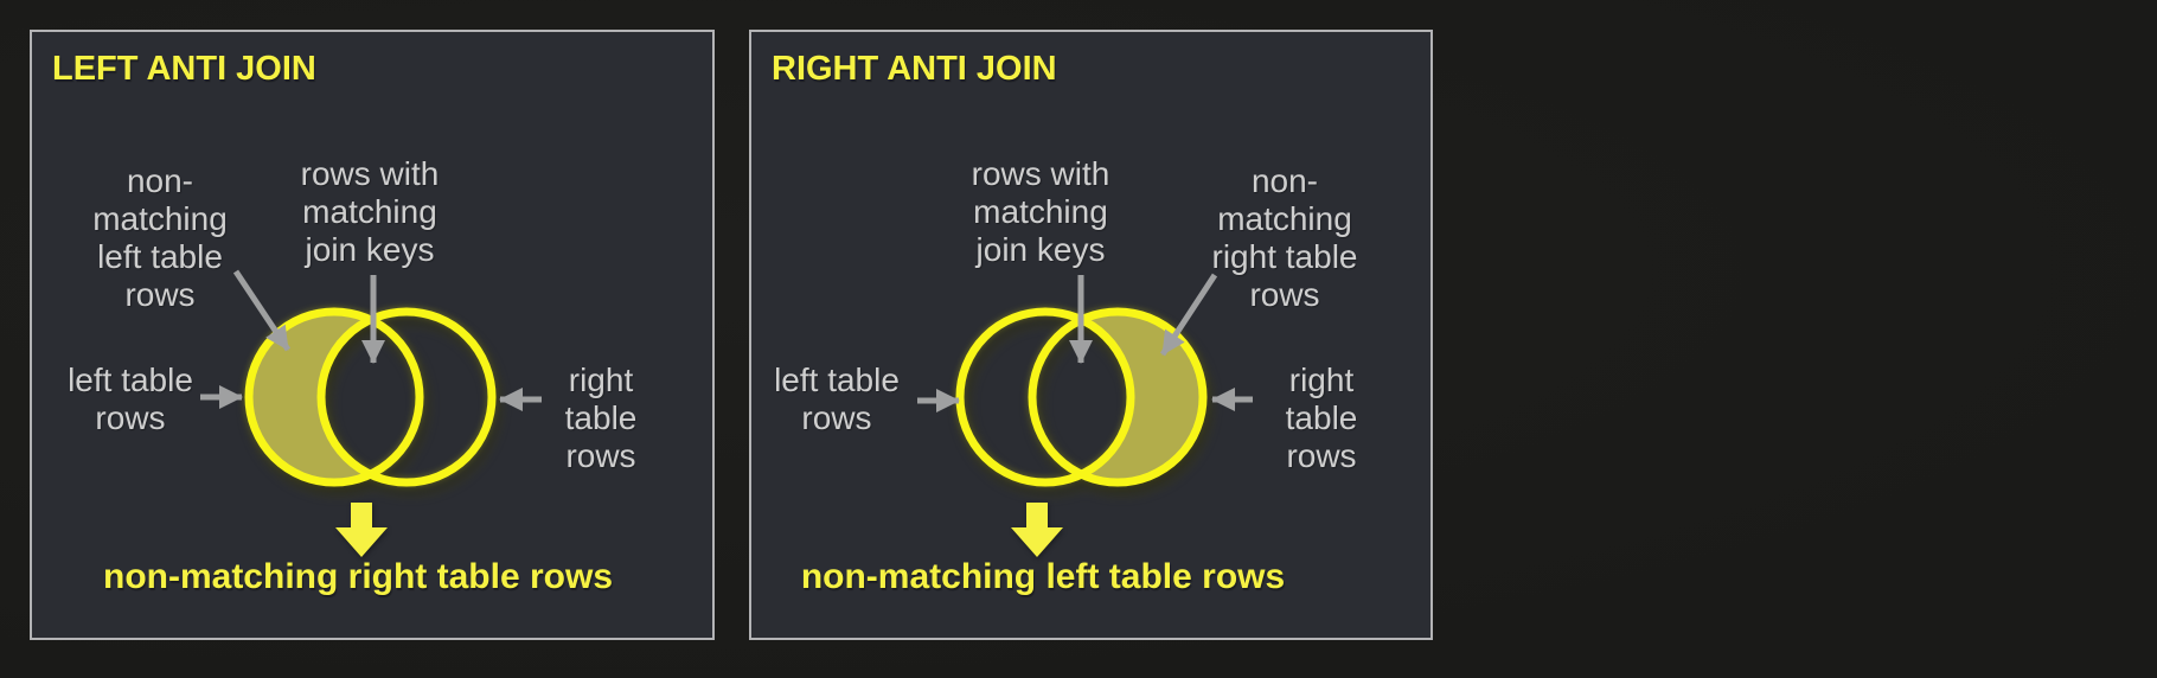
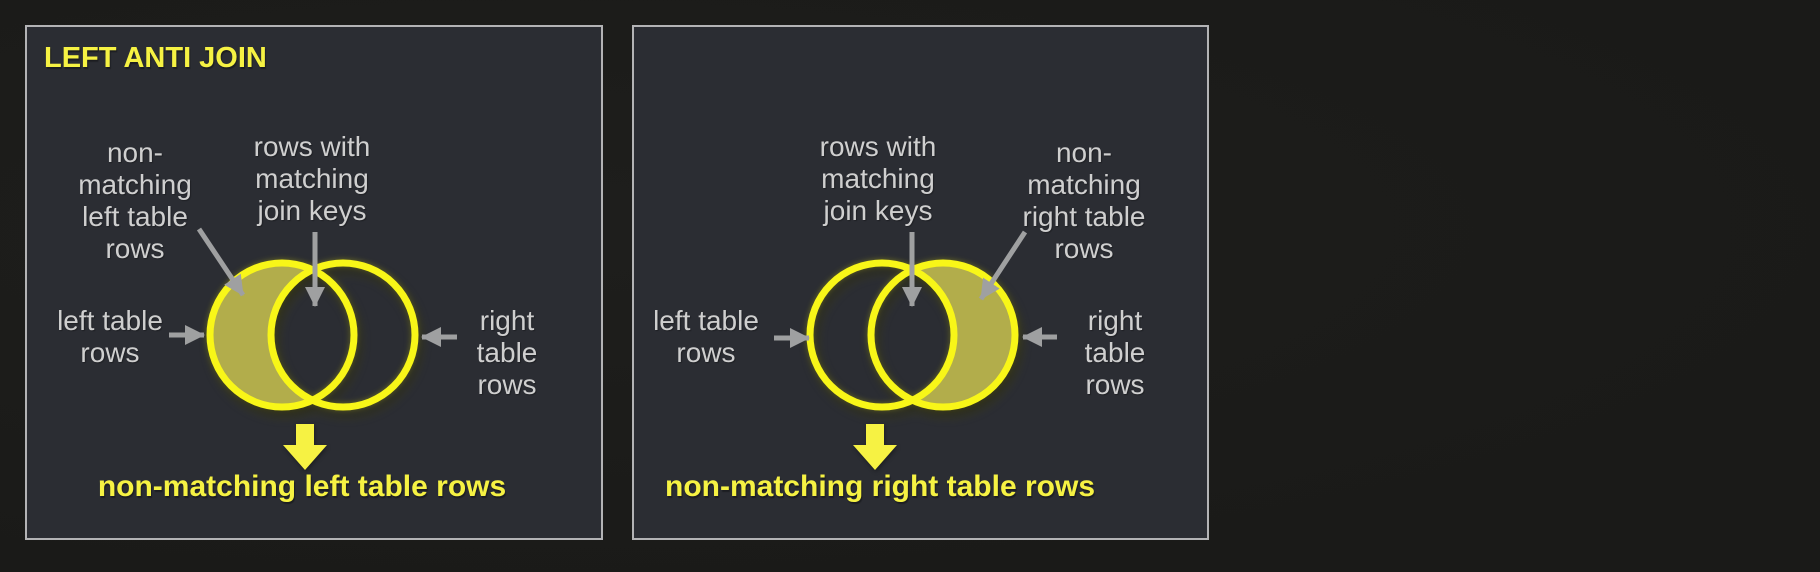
  LEFT ANTI JOIN
  non-
  matching
  left table
  rows
  rows with
  matching
  join keys
  left table
  rows
  right table
  rows
- non-matching right table rows
+ non-matching left table rows
- RIGHT ANTI JOIN
  rows with
  matching
  join keys
  non-
  matching
  right table
  rows
  left table
  rows
  right table
  rows
- non-matching left table rows
+ non-matching right table rows
